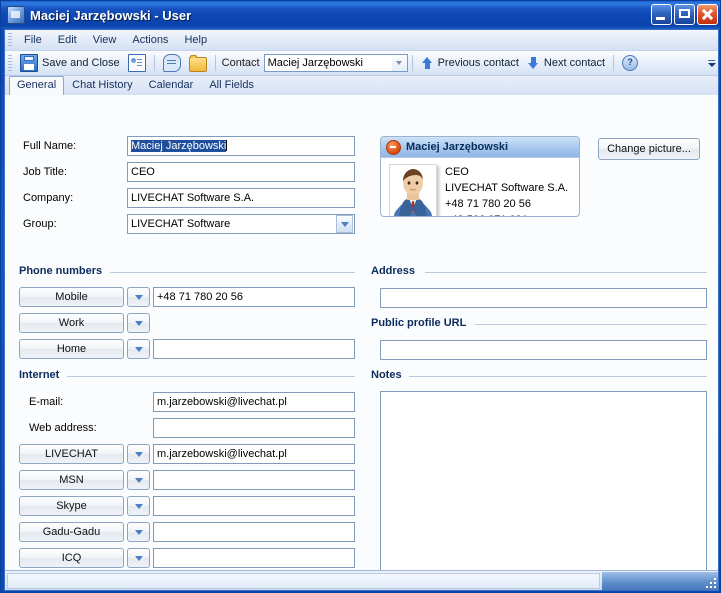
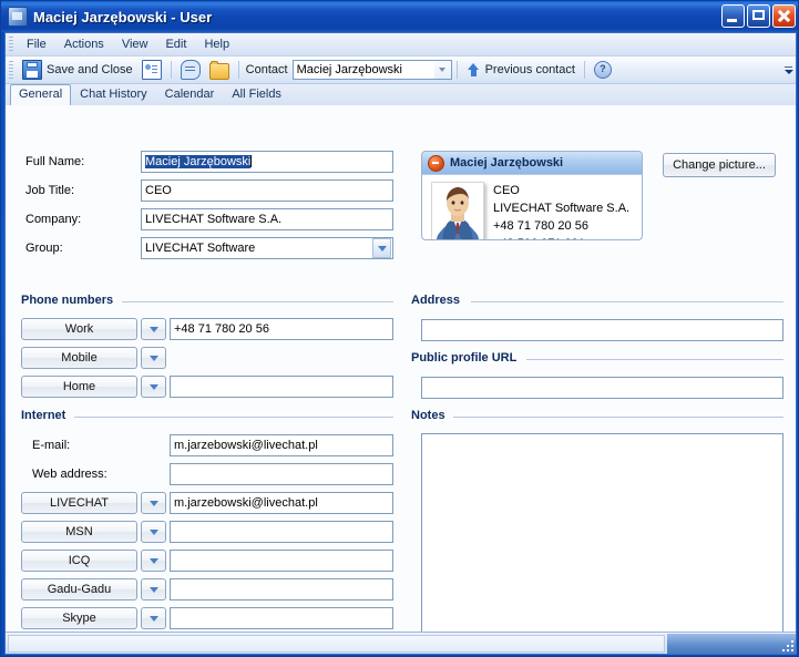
  Maciej Jarzębowski - User
  File
- Edit
+ Actions
  View
- Actions
+ Edit
  Help
  Save and Close
  Contact
  Maciej Jarzębowski
  Previous contact
- Next contact
  ?
  General
  Chat History
  Calendar
  All Fields
  Full Name:
  Maciej Jarzębowski
  Job Title:
  CEO
  Company:
  LIVECHAT Software S.A.
  Group:
  LIVECHAT Software
  Maciej Jarzębowski
  CEO
  LIVECHAT Software S.A.
  +48 71 780 20 56
  Change picture...
  Phone numbers
- Mobile
+ Work
  +48 71 780 20 56
- Work
+ Mobile
  Home
  Internet
  E-mail:
  m.jarzebowski@livechat.pl
  Web address:
  LIVECHAT
  m.jarzebowski@livechat.pl
  MSN
- Skype
+ ICQ
  Gadu-Gadu
- ICQ
+ Skype
  Address
  Public profile URL
  Notes
